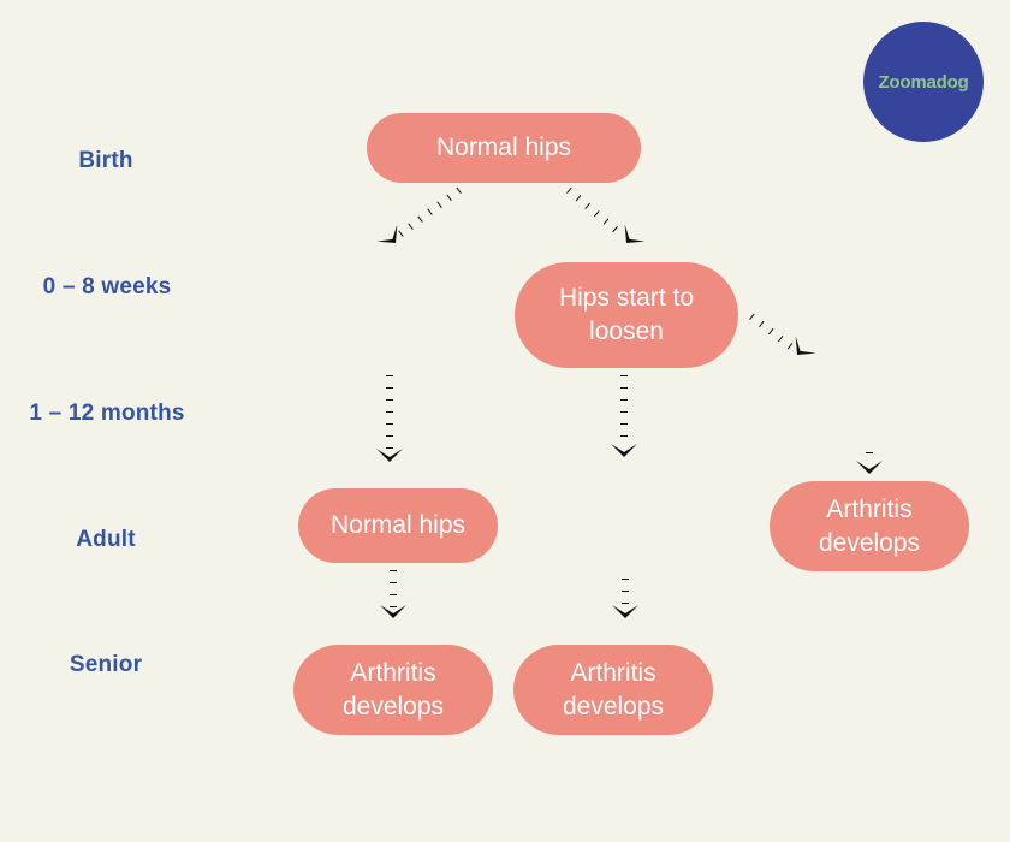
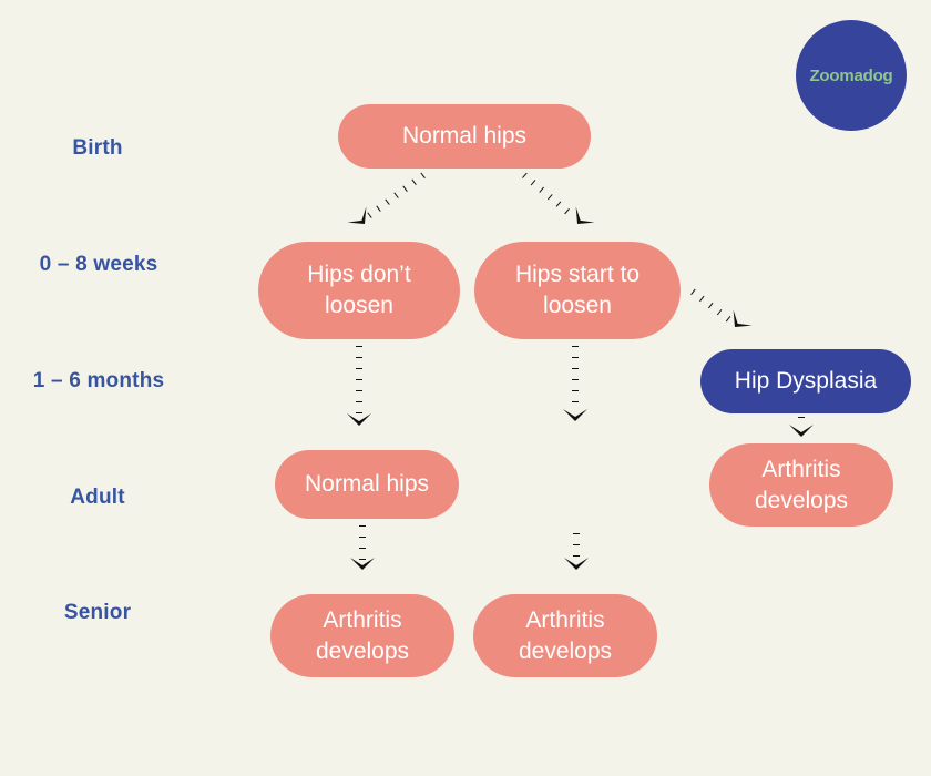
  Zoomadog
  Birth
  0 – 8 weeks
- 1 – 12 months
+ 1 – 6 months
  Adult
  Senior
  Normal hips
+ Hips don’t loosen
  Hips start to loosen
+ Hip Dysplasia
  Normal hips
  Arthritis develops
  Arthritis develops
  Arthritis develops
